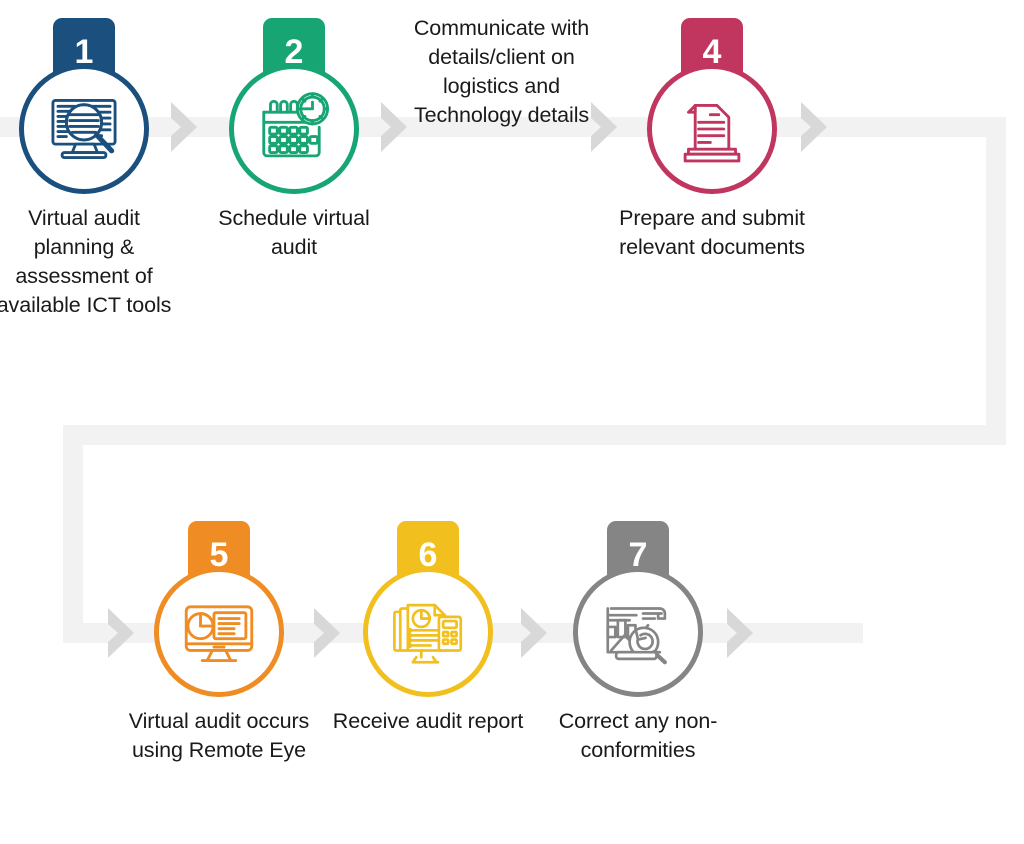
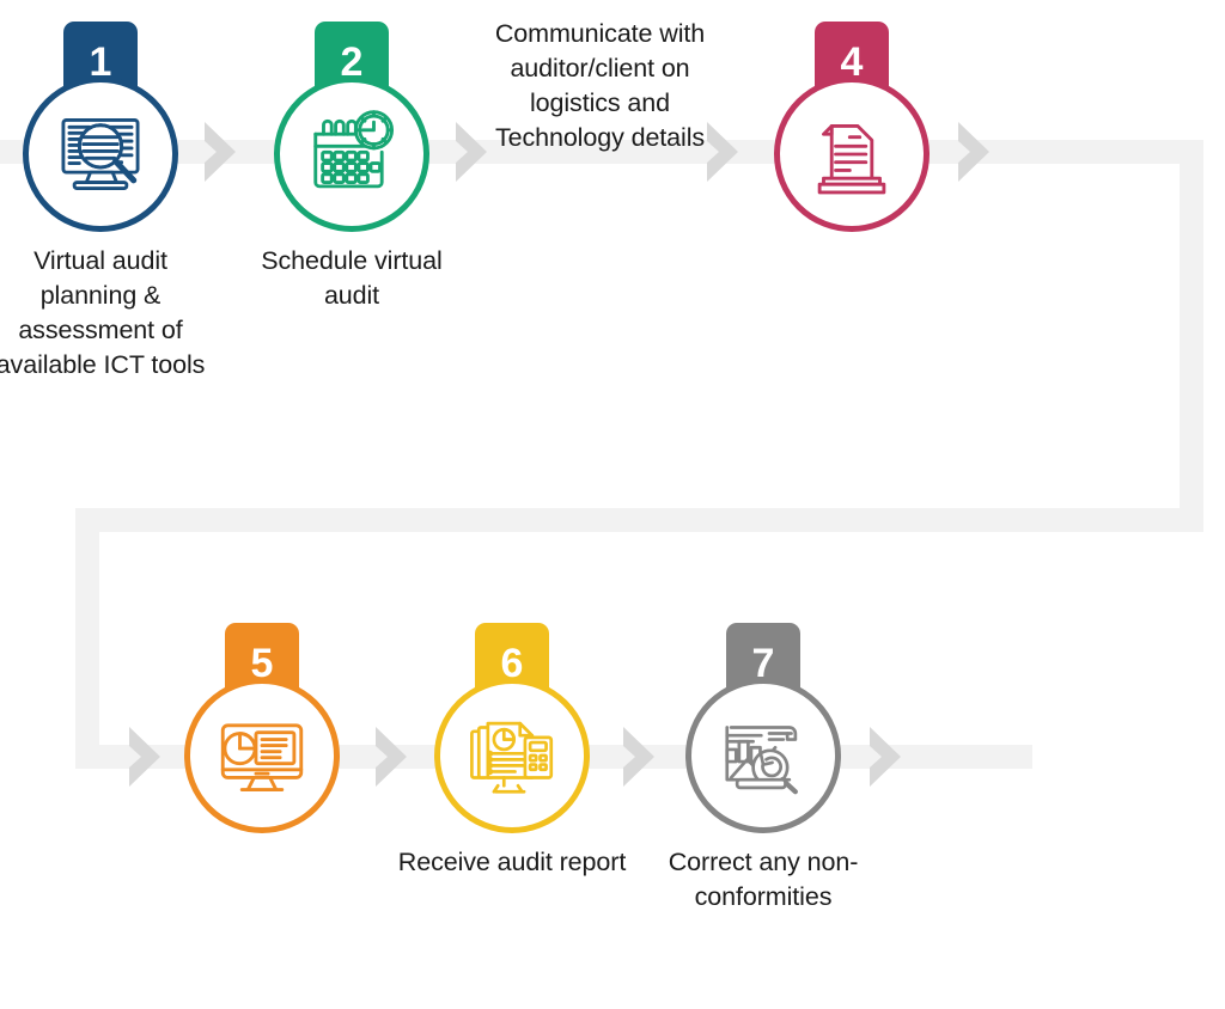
  1
  Virtual audit planning & assessment of available ICT tools
  2
  Schedule virtual audit
- Communicate with details/client on logistics and Technology details
+ Communicate with auditor/client on logistics and Technology details
  4
- Prepare and submit relevant documents
  5
- Virtual audit occurs using Remote Eye
  6
  Receive audit report
  7
  Correct any non-conformities
